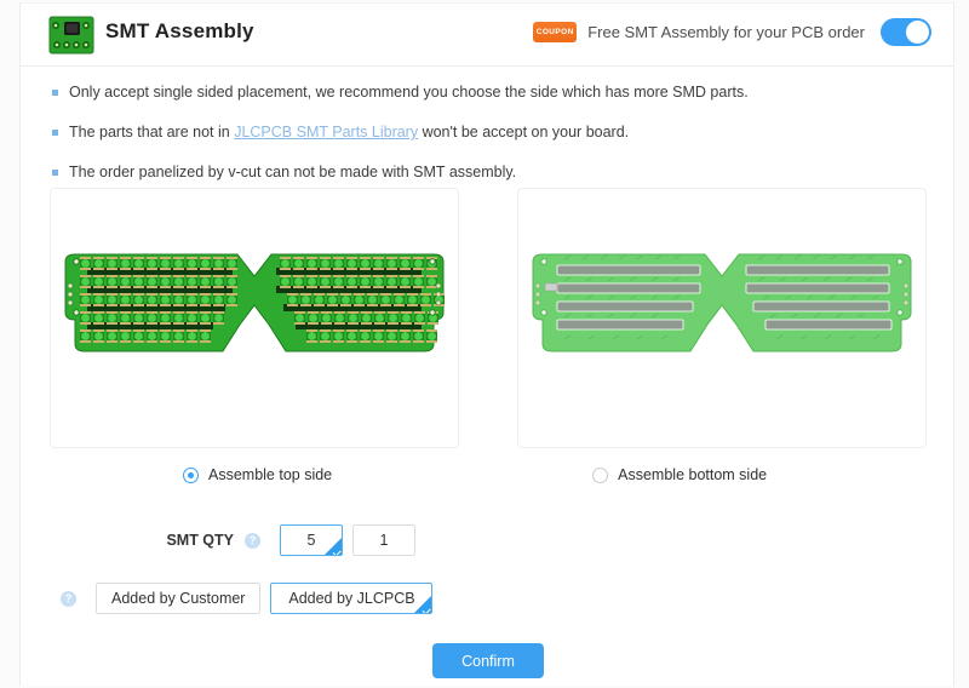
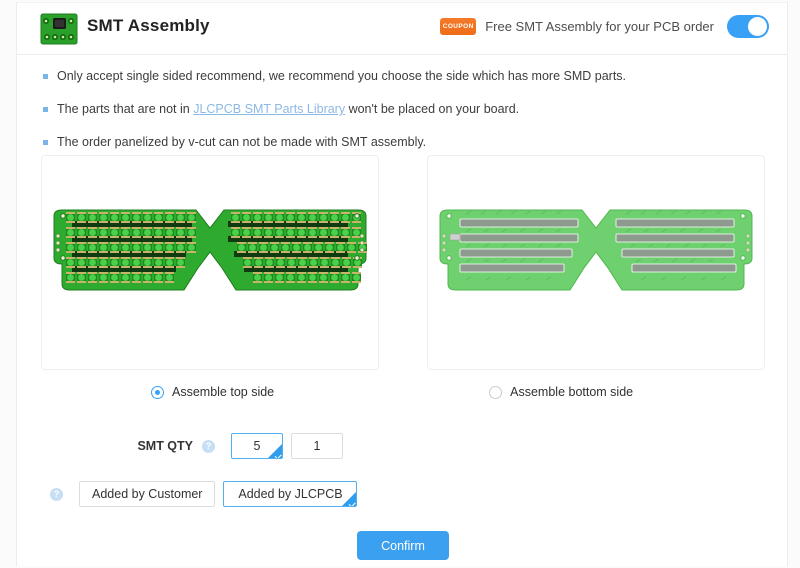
  SMT Assembly
  Free SMT Assembly for your PCB order
- Only accept single sided placement, we recommend you choose the side which has more SMD parts.
+ Only accept single sided recommend, we recommend you choose the side which has more SMD parts.
- The parts that are not in JLCPCB SMT Parts Library won't be accept on your board.
+ The parts that are not in JLCPCB SMT Parts Library won't be placed on your board.
  The order panelized by v-cut can not be made with SMT assembly.
  Assemble top side
  Assemble bottom side
  SMT QTY
  ?
  5
  1
  ?
  Added by Customer
  Added by JLCPCB
  Confirm
